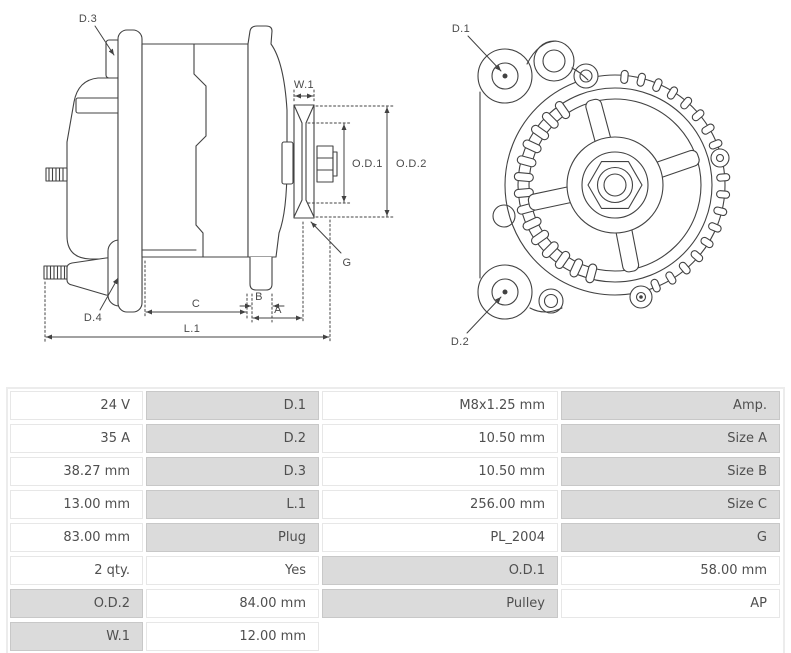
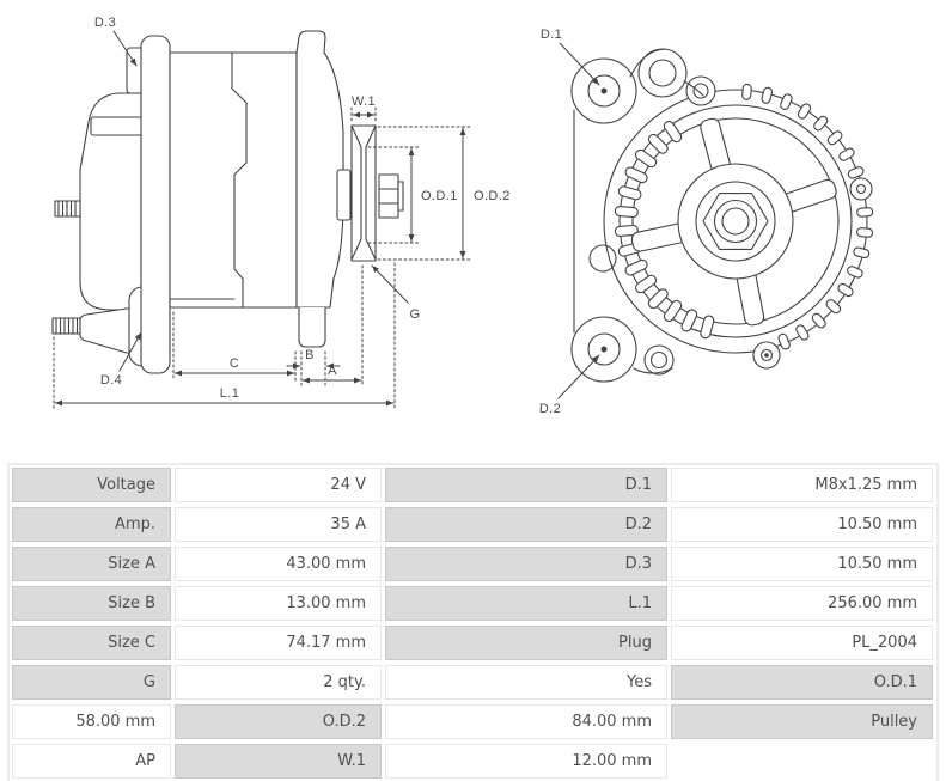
  D.3
  D.4
  W.1
  O.D.1
  O.D.2
  G
  C
  B
  A
  L.1
  D.1
  D.2
+ Voltage
  24 V
  D.1
  M8x1.25 mm
  Amp.
  35 A
  D.2
  10.50 mm
  Size A
- 38.27 mm
+ 43.00 mm
  D.3
  10.50 mm
  Size B
  13.00 mm
  L.1
  256.00 mm
  Size C
- 83.00 mm
+ 74.17 mm
  Plug
  PL_2004
  G
  2 qty.
  Yes
  O.D.1
  58.00 mm
  O.D.2
  84.00 mm
  Pulley
  AP
  W.1
  12.00 mm
